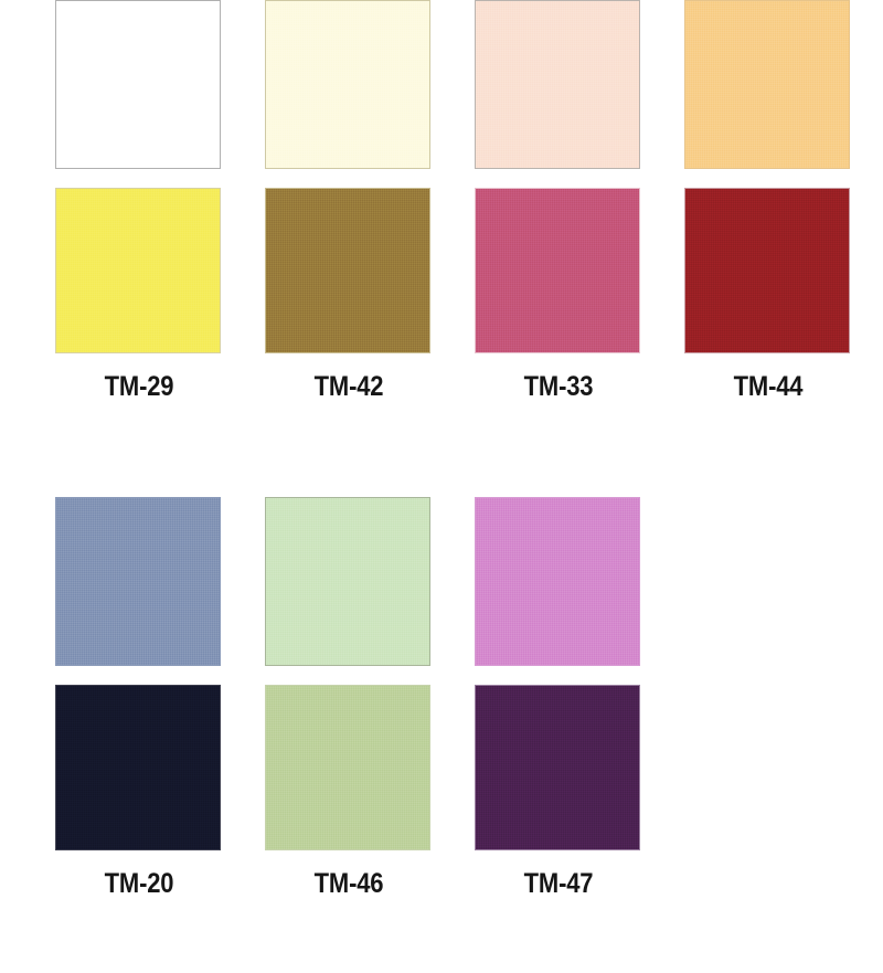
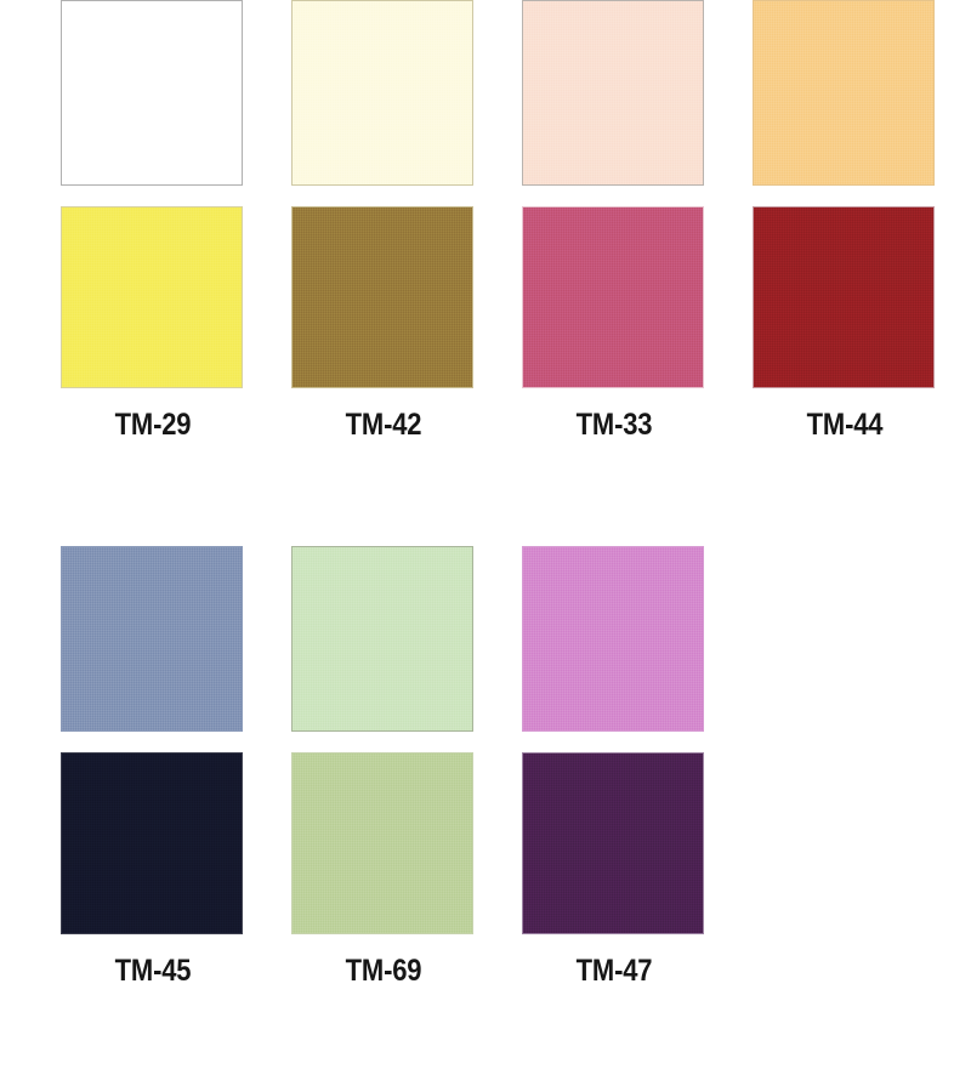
  TM-29
  TM-42
  TM-33
  TM-44
- TM-20
+ TM-45
- TM-46
+ TM-69
  TM-47
